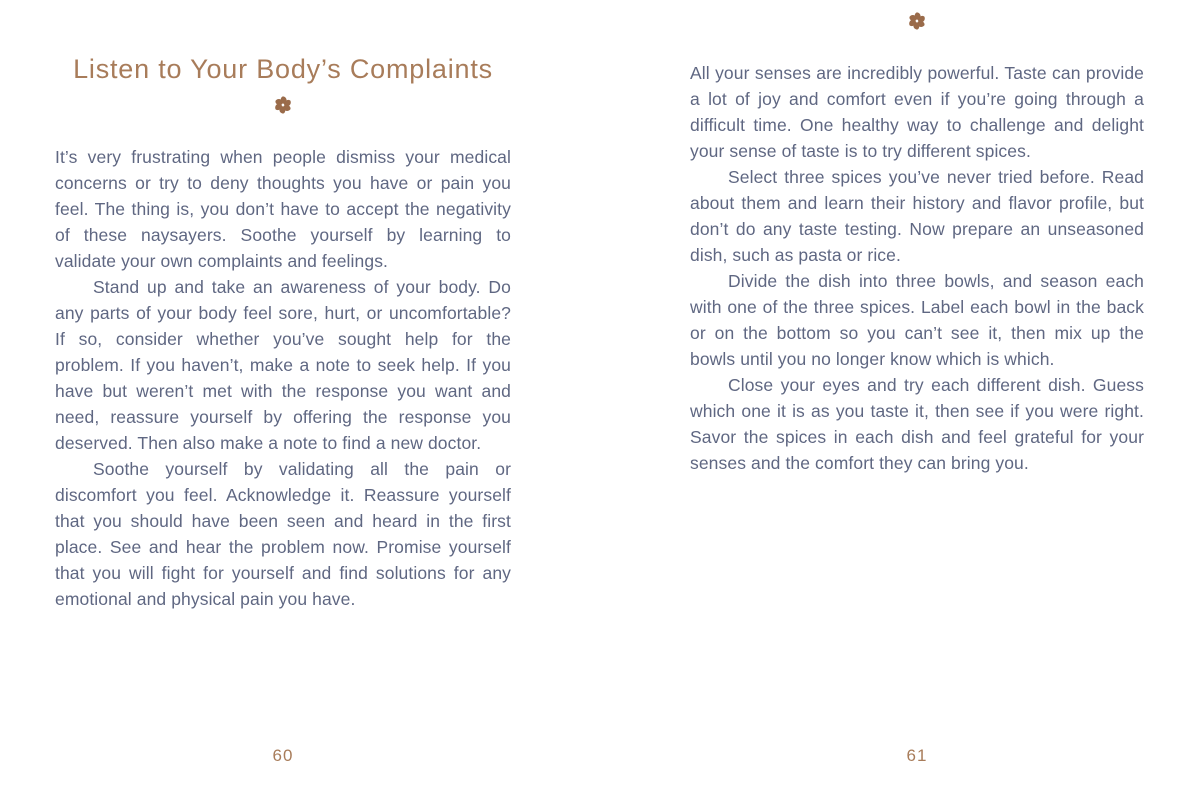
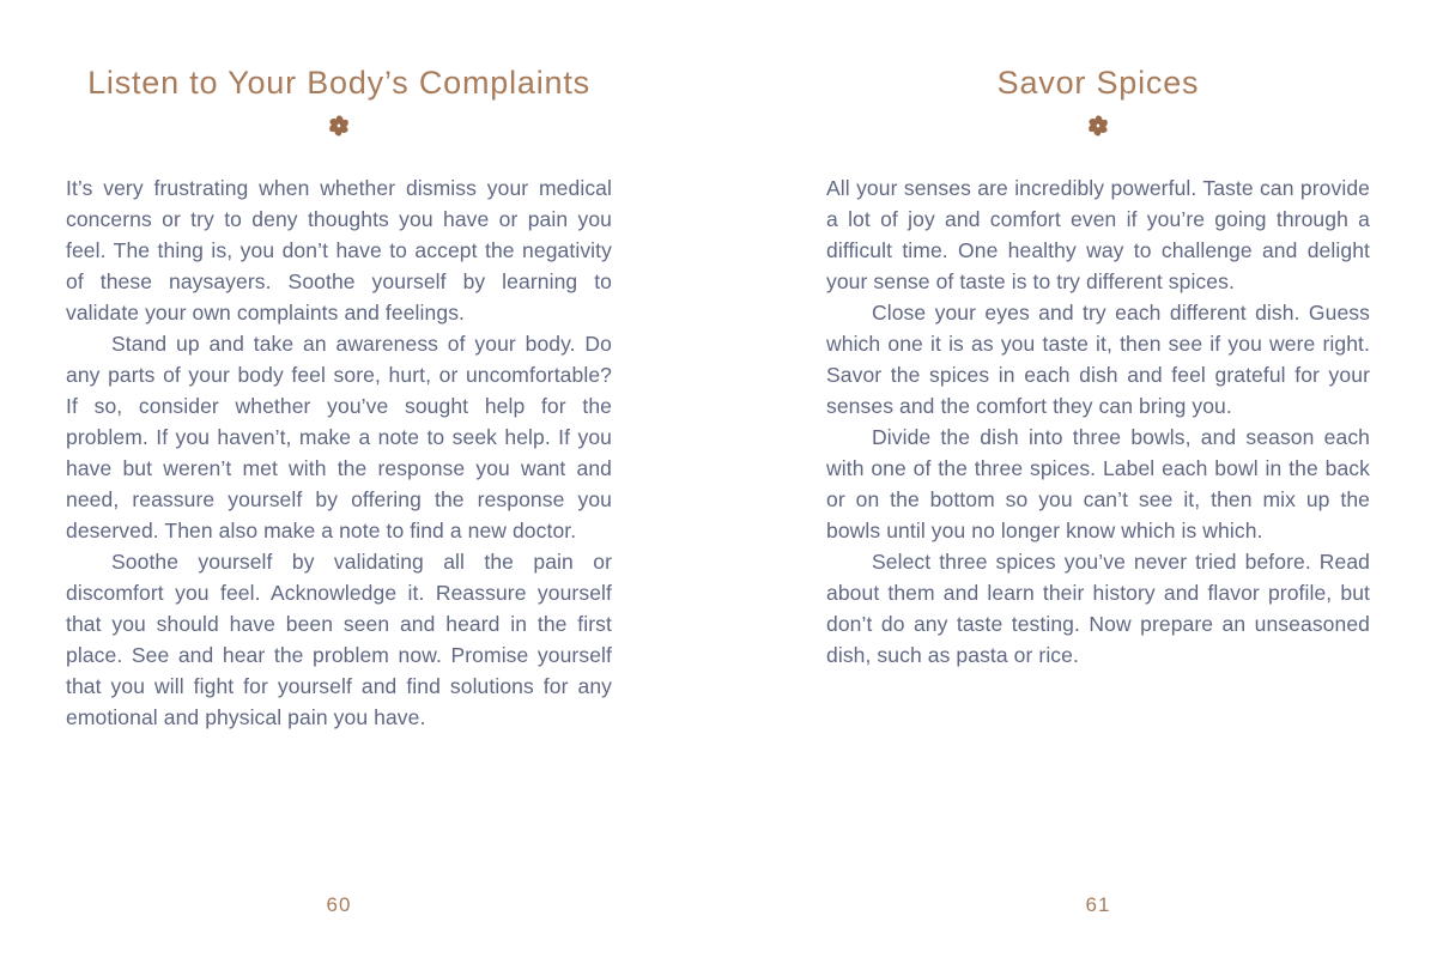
  Listen to Your Body’s Complaints
- It’s very frustrating when people dismiss your medical concerns or try to deny thoughts you have or pain you feel. The thing is, you don’t have to accept the negativity of these naysayers. Soothe yourself by learning to validate your own complaints and feelings.
+ It’s very frustrating when whether dismiss your medical concerns or try to deny thoughts you have or pain you feel. The thing is, you don’t have to accept the negativity of these naysayers. Soothe yourself by learning to validate your own complaints and feelings.
  Stand up and take an awareness of your body. Do any parts of your body feel sore, hurt, or uncomfortable? If so, consider whether you’ve sought help for the problem. If you haven’t, make a note to seek help. If you have but weren’t met with the response you want and need, reassure yourself by offering the response you deserved. Then also make a note to find a new doctor.
  Soothe yourself by validating all the pain or discomfort you feel. Acknowledge it. Reassure yourself that you should have been seen and heard in the first place. See and hear the problem now. Promise yourself that you will fight for yourself and find solutions for any emotional and physical pain you have.
  60
+ Savor Spices
  All your senses are incredibly powerful. Taste can provide a lot of joy and comfort even if you’re going through a difficult time. One healthy way to challenge and delight your sense of taste is to try different spices.
- Select three spices you’ve never tried before. Read about them and learn their history and flavor profile, but don’t do any taste testing. Now prepare an unseasoned dish, such as pasta or rice.
+ Close your eyes and try each different dish. Guess which one it is as you taste it, then see if you were right. Savor the spices in each dish and feel grateful for your senses and the comfort they can bring you.
  Divide the dish into three bowls, and season each with one of the three spices. Label each bowl in the back or on the bottom so you can’t see it, then mix up the bowls until you no longer know which is which.
- Close your eyes and try each different dish. Guess which one it is as you taste it, then see if you were right. Savor the spices in each dish and feel grateful for your senses and the comfort they can bring you.
+ Select three spices you’ve never tried before. Read about them and learn their history and flavor profile, but don’t do any taste testing. Now prepare an unseasoned dish, such as pasta or rice.
  61
